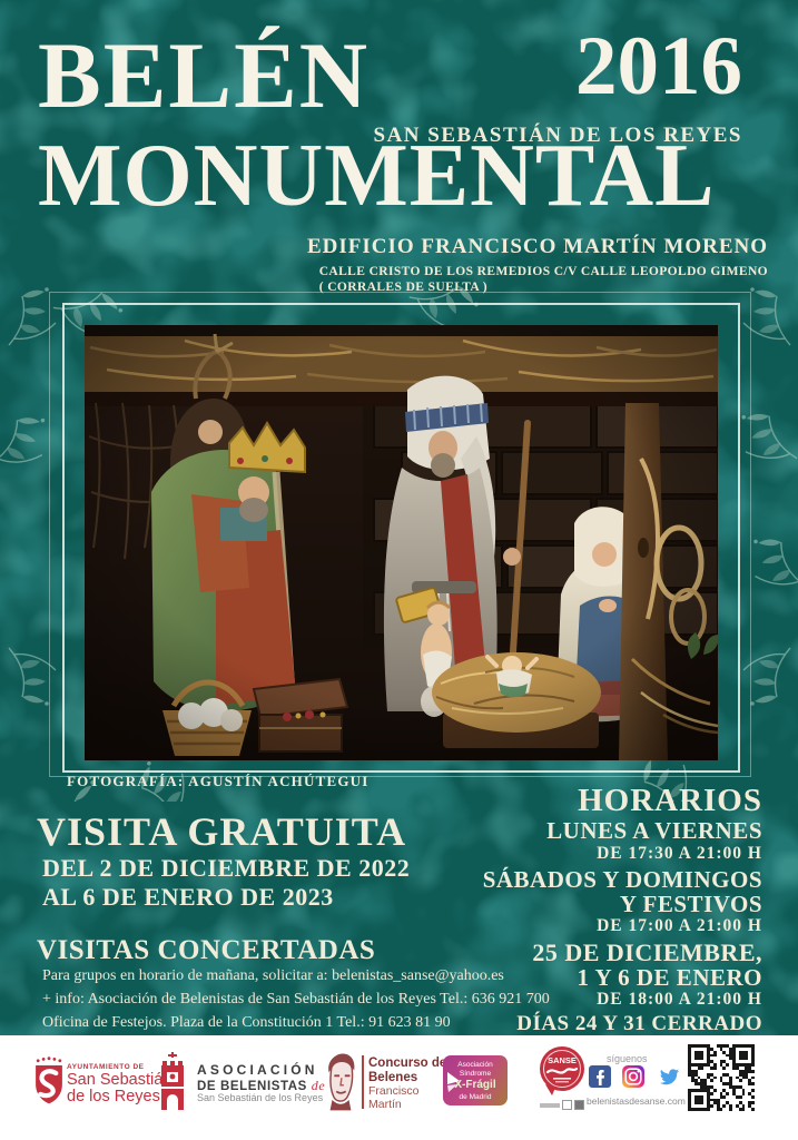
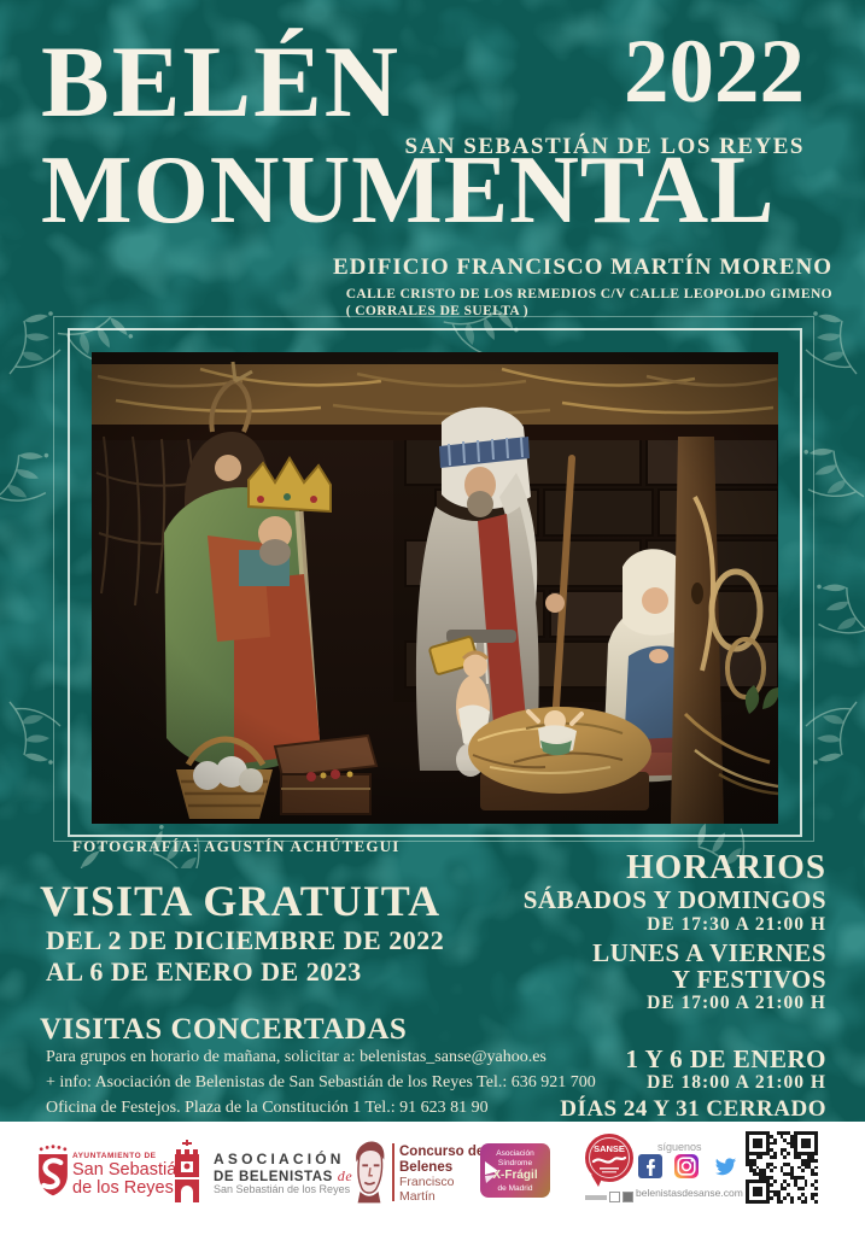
  BELÉN
  MONUMENTAL
- 2016
+ 2022
  SAN SEBASTIÁN DE LOS REYES
  EDIFICIO FRANCISCO MARTÍN MORENO
  CALLE CRISTO DE LOS REMEDIOS C/V CALLE LEOPOLDO GIMENO
  ( CORRALES DE SUELTA )
  FOTOGRAFÍA: AGUSTÍN ACHÚTEGUI
  VISITA GRATUITA
  DEL 2 DE DICIEMBRE DE 2022
  AL 6 DE ENERO DE 2023
  VISITAS CONCERTADAS
  Para grupos en horario de mañana, solicitar a: belenistas_sanse@yahoo.es
  + info: Asociación de Belenistas de San Sebastián de los Reyes Tel.: 636 921 700
  Oficina de Festejos. Plaza de la Constitución 1 Tel.: 91 623 81 90
  HORARIOS
- LUNES A VIERNES
+ SÁBADOS Y DOMINGOS
  DE 17:30 A 21:00 H
- SÁBADOS Y DOMINGOS
+ LUNES A VIERNES
  Y FESTIVOS
  DE 17:00 A 21:00 H
- 25 DE DICIEMBRE,
  1 Y 6 DE ENERO
  DE 18:00 A 21:00 H
  DÍAS 24 Y 31 CERRADO
  San Sebastiá
  de los Reyes
  ASOCIACIÓN
  DE BELENISTAS de
  San Sebastián de los Reyes
  Concurso d
  Belenes
  Francisco
  Martín
  X-Frágil
  SANSE
  síguenos
  belenistasdesanse.com
